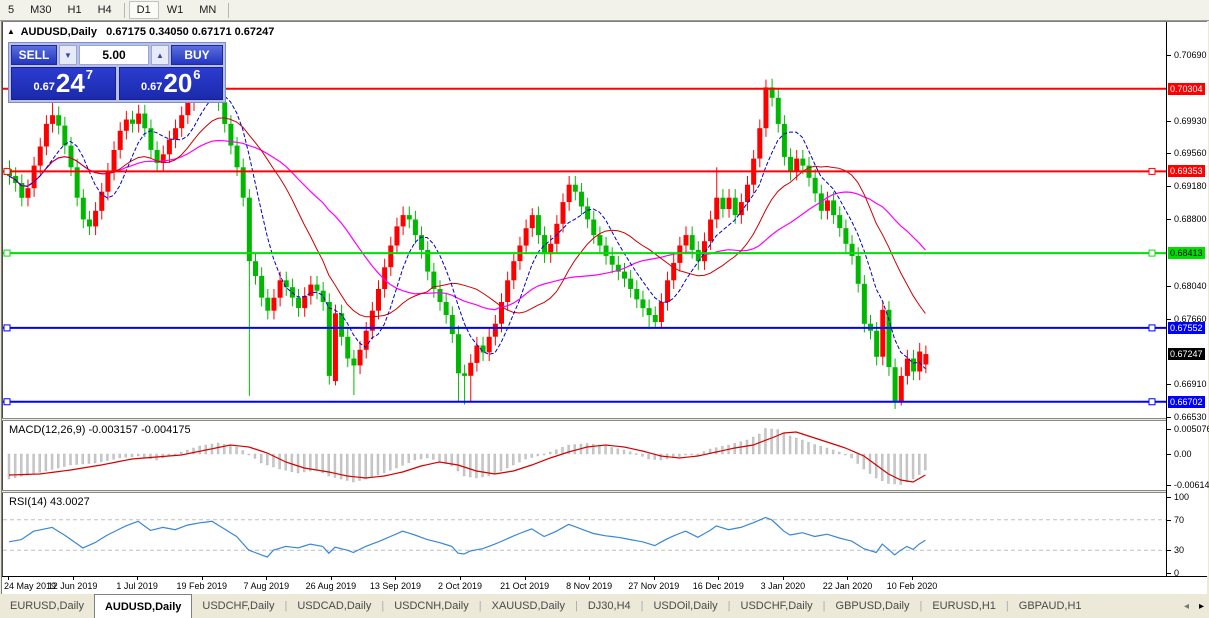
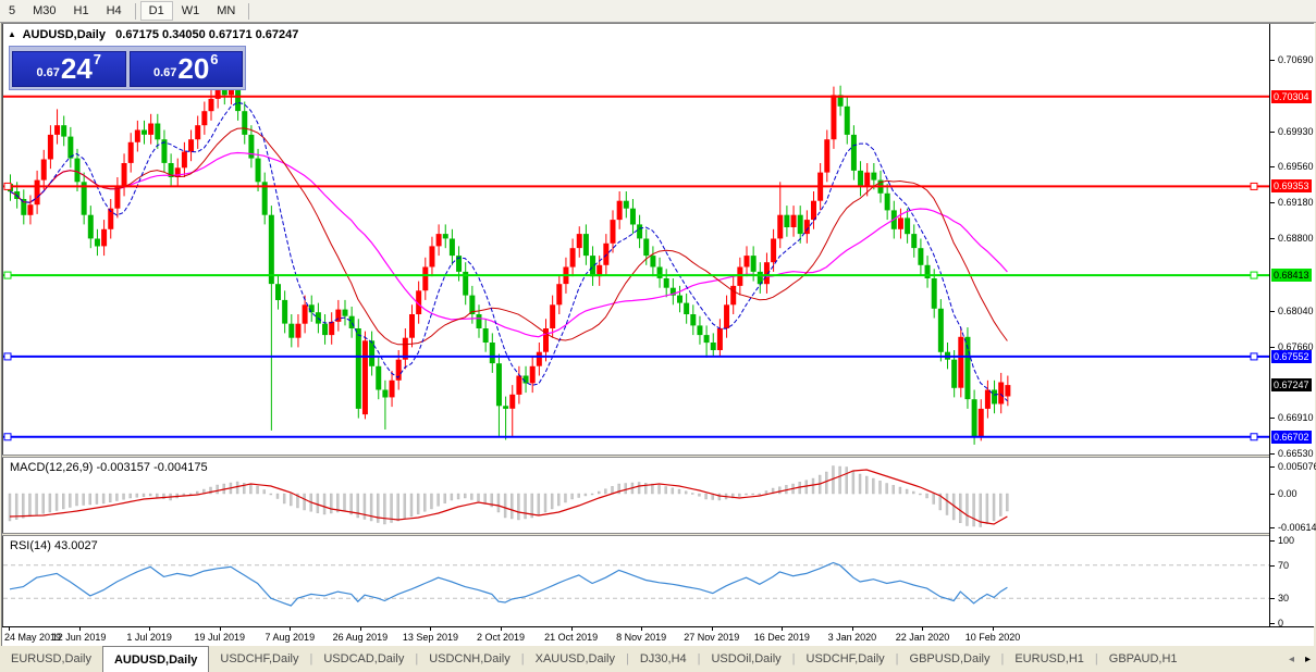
  5
  M30
  H1
  H4
  D1
  W1
  MN
  ▲ AUDUSD,Daily 0.67175 0.34050 0.67171 0.67247
- SELL
- ▼
- 5.00
- ▲
- BUY
  0.67
  24
  7
  0.67
  20
  6
  MACD(12,26,9) -0.003157 -0.004175
  RSI(14) 43.0027
  0.70690
  0.69930
  0.69560
  0.69180
  0.68800
  0.68040
  0.67660
  0.66910
  0.66530
  0.70304
  0.69353
  0.68413
  0.67552
  0.66702
  0.67247
  0.00507
  0.00
  -0.00614
  100
  70
  30
  0
  24 May 2019
  12 Jun 2019
  1 Jul 2019
- 19 Feb 2019
+ 19 Jul 2019
  7 Aug 2019
  26 Aug 2019
  13 Sep 2019
  2 Oct 2019
  21 Oct 2019
  8 Nov 2019
  27 Nov 2019
  16 Dec 2019
  3 Jan 2020
  22 Jan 2020
  10 Feb 2020
  EURUSD,Daily
  AUDUSD,Daily
  USDCHF,Daily
  |
  USDCAD,Daily
  |
  USDCNH,Daily
  |
  XAUUSD,Daily
  |
  DJ30,H4
  |
  USDOil,Daily
  |
  USDCHF,Daily
  |
  GBPUSD,Daily
  |
  EURUSD,H1
  |
  GBPAUD,H1
  ◂
  ▸
